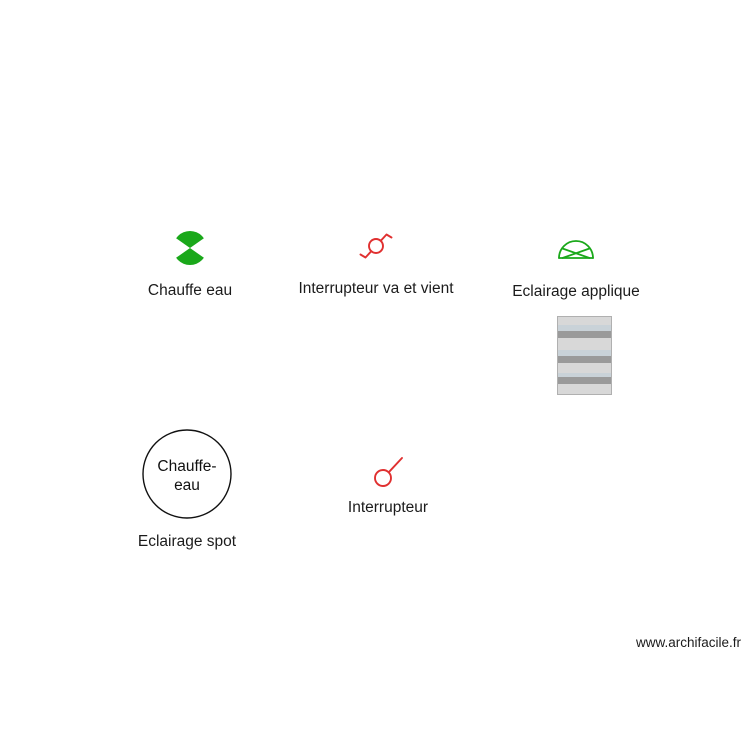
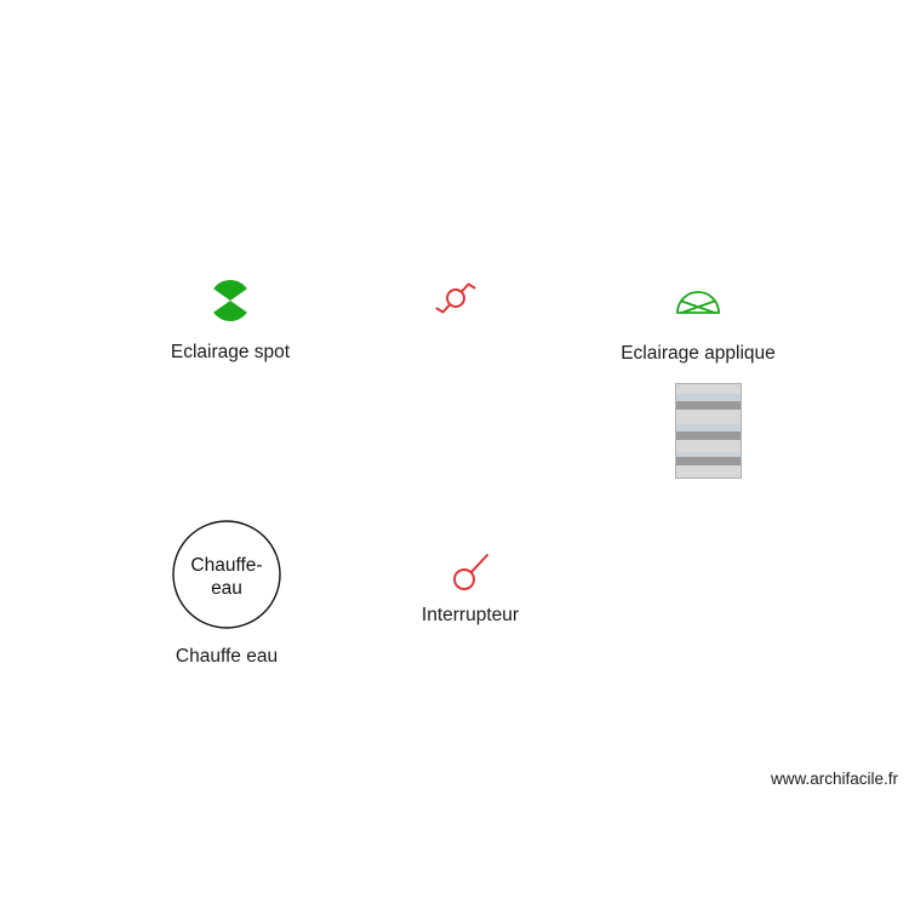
- Chauffe eau
+ Eclairage spot
- Interrupteur va et vient
  Eclairage applique
  Chauffe-
  eau
- Eclairage spot
+ Chauffe eau
  Interrupteur
  www.archifacile.fr
